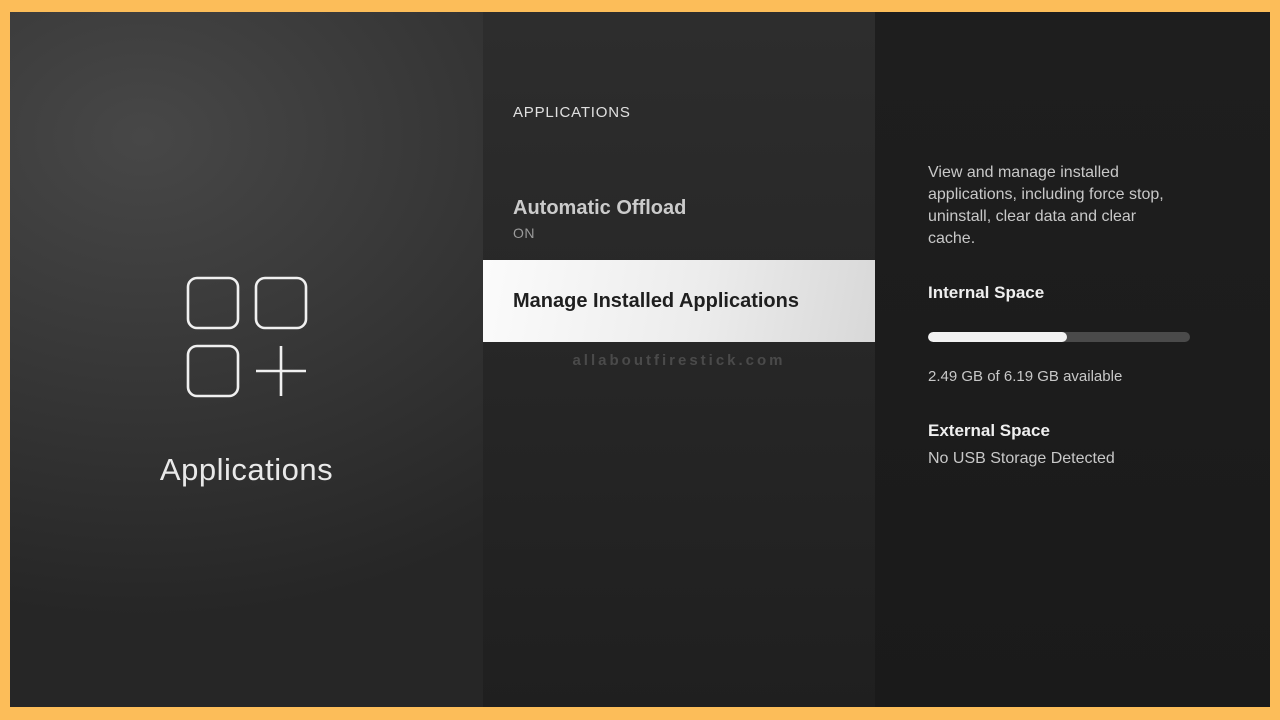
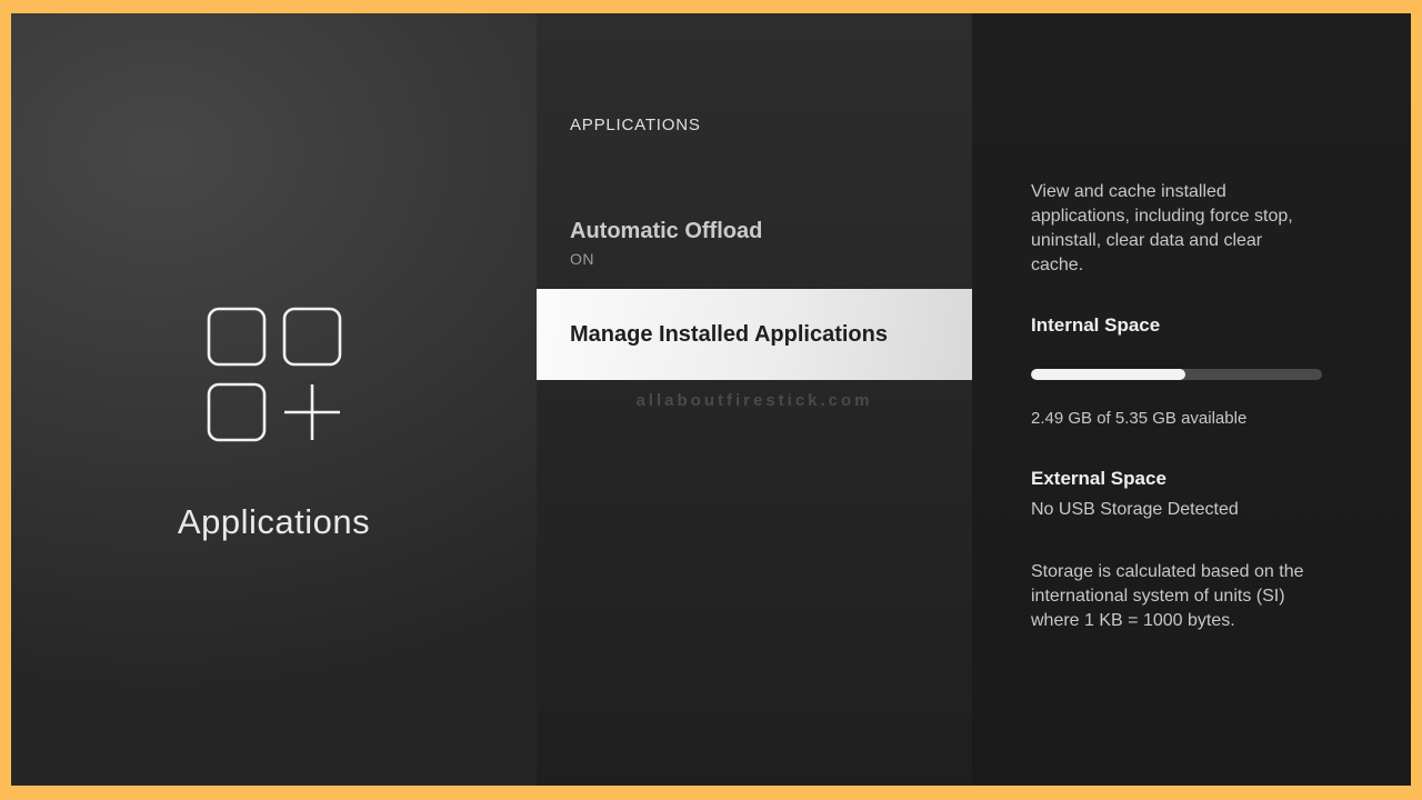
  Applications
  APPLICATIONS
  Automatic Offload
  ON
  Manage Installed Applications
  allaboutfirestick.com
- View and manage installed applications, including force stop, uninstall, clear data and clear cache.
+ View and cache installed applications, including force stop, uninstall, clear data and clear cache.
  Internal Space
- 2.49 GB of 6.19 GB available
+ 2.49 GB of 5.35 GB available
  External Space
  No USB Storage Detected
+ Storage is calculated based on the international system of units (SI) where 1 KB = 1000 bytes.
